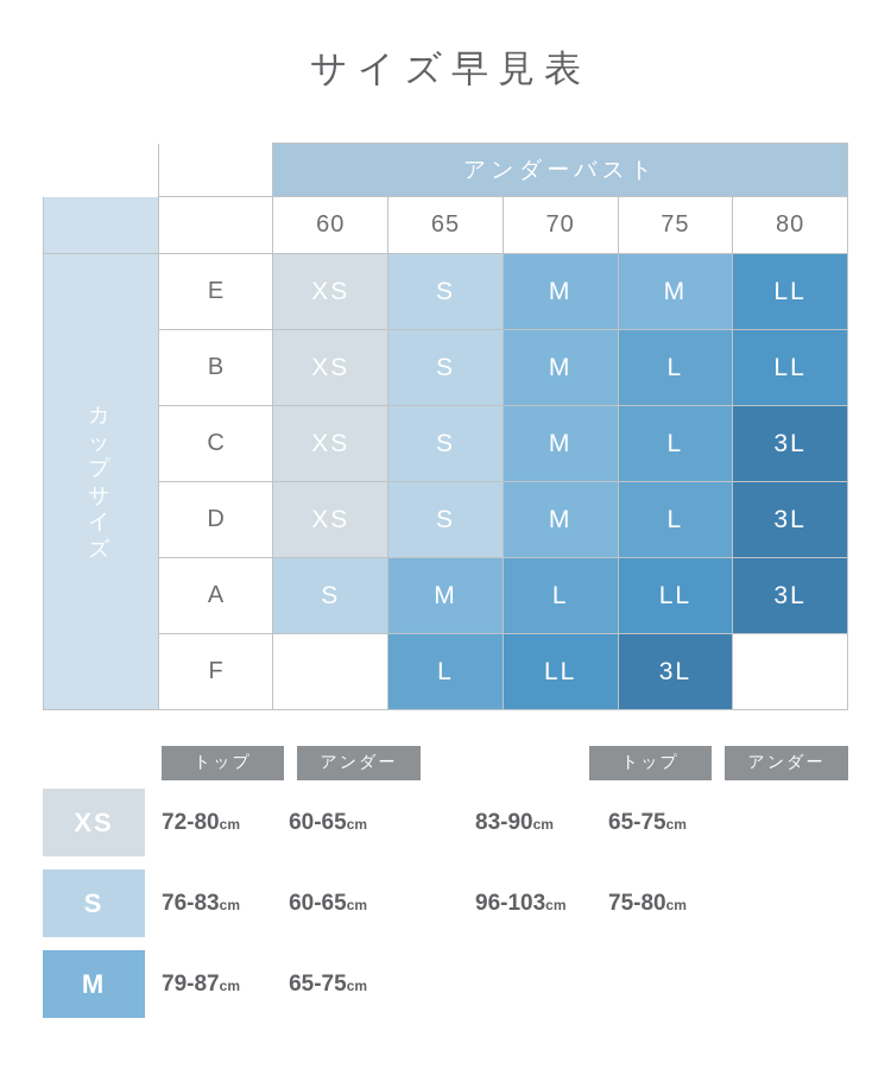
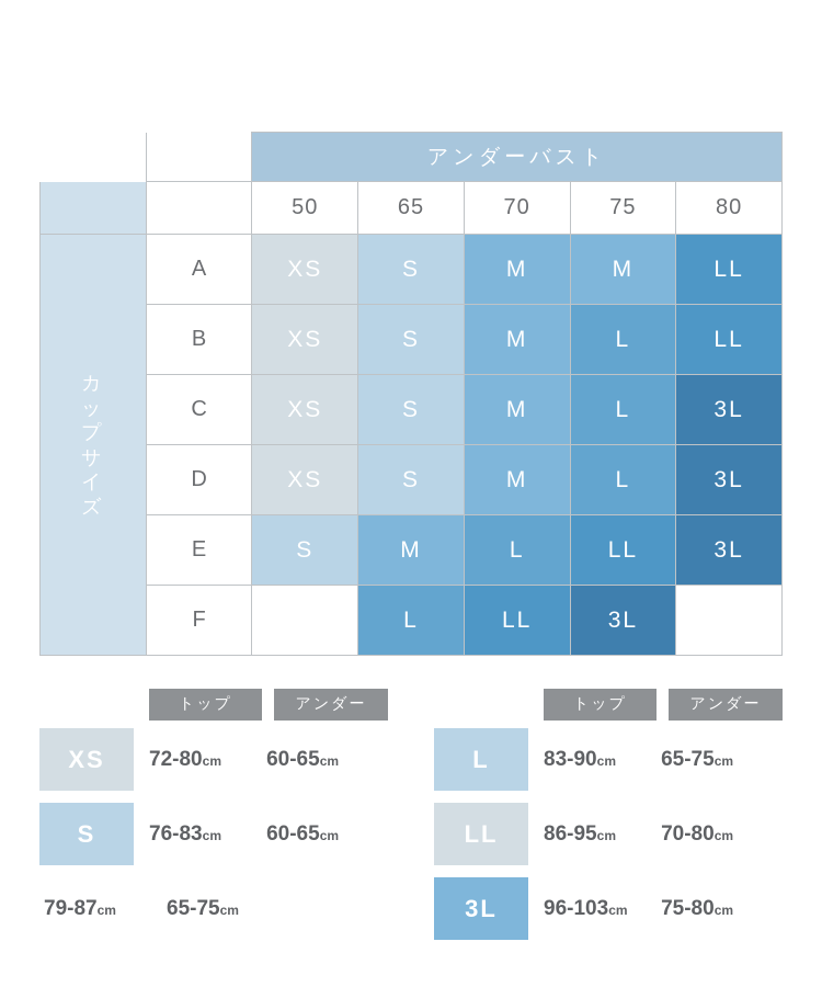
- サイズ早見表
  		アンダーバスト
- 		60	65	70	75	80
+ 		50	65	70	75	80
- カ ッ プ サ イ ズ	E	XS	S	M	M	LL
+ カ ッ プ サ イ ズ	A	XS	S	M	M	LL
  B	XS	S	M	L	LL
  C	XS	S	M	L	3L
  D	XS	S	M	L	3L
- A	S	M	L	LL	3L
+ E	S	M	L	LL	3L
  F		L	LL	3L
  トップ
  アンダー
  XS
  72-80cm
  60-65cm
  S
  76-83cm
  60-65cm
- M
  79-87cm
  65-75cm
  トップ
  アンダー
+ L
  83-90cm
  65-75cm
+ LL
+ 86-95cm
+ 70-80cm
+ 3L
  96-103cm
  75-80cm
